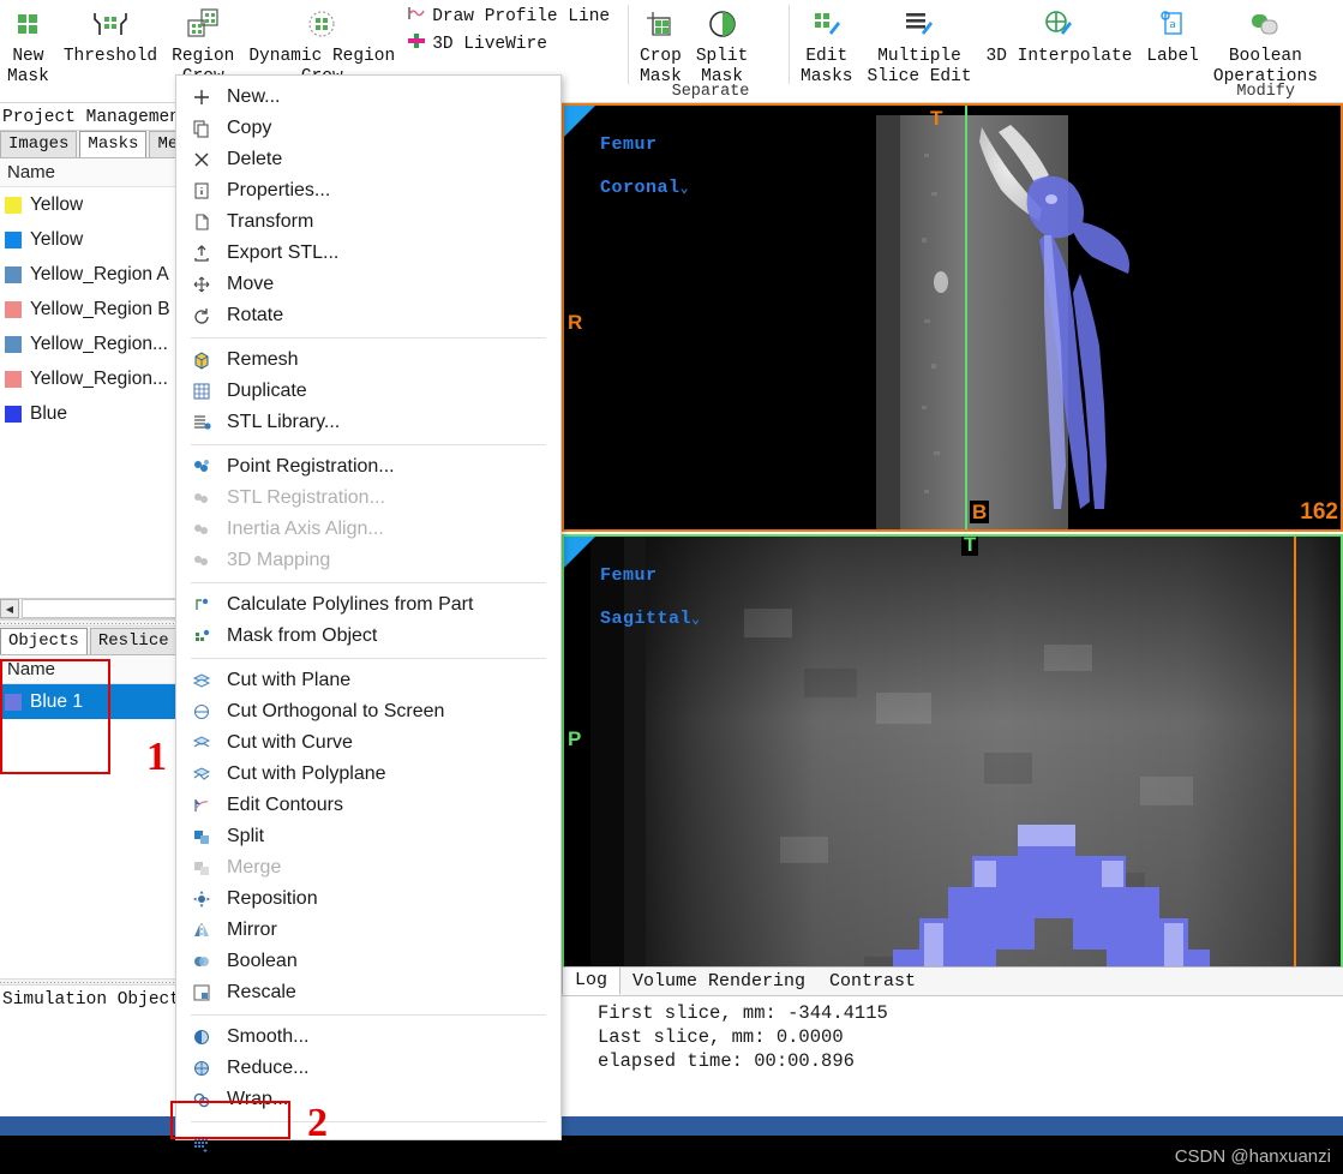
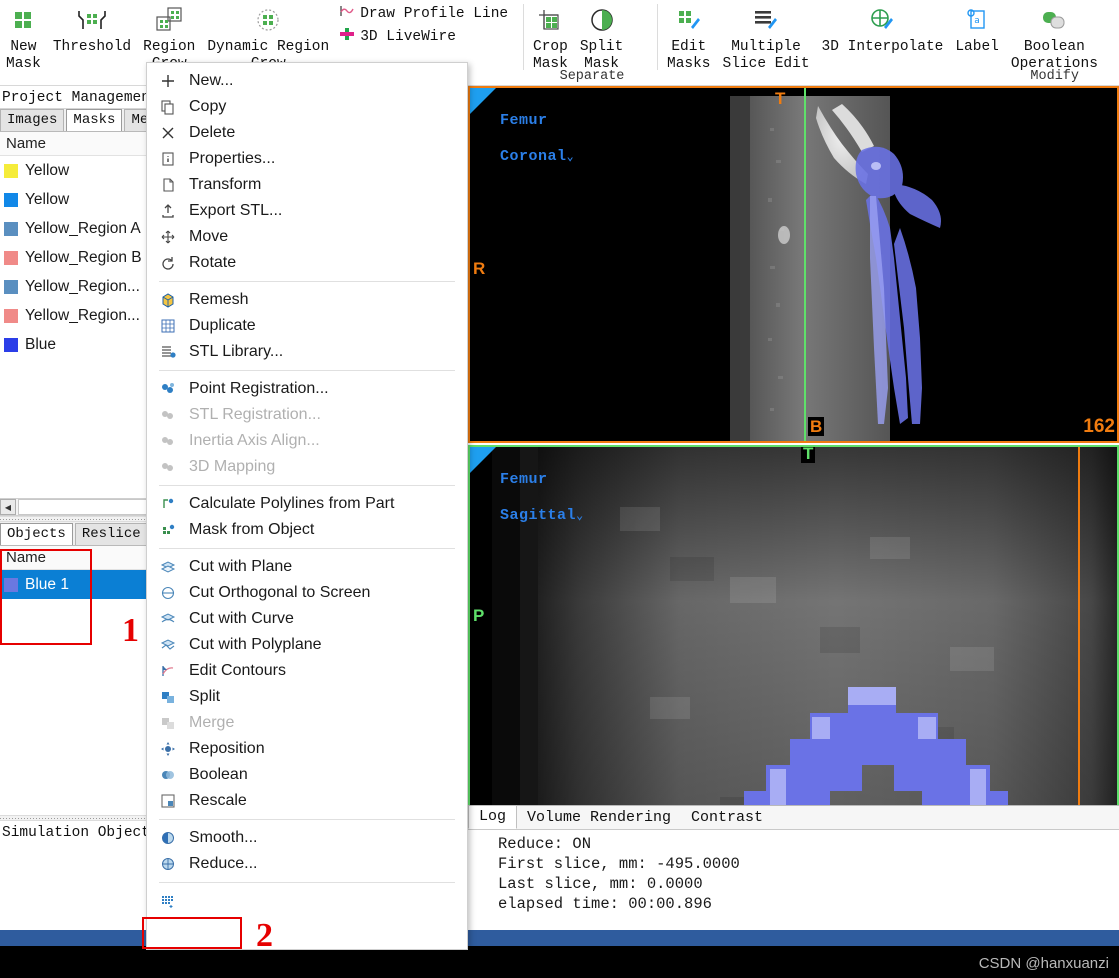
  New
  Mask
  Threshold
  Region
  Dynamic Region
  Draw Profile Line
  3D LiveWire
  Crop
  Mask
  Split
  Mask
  Separate
  Edit
  Masks
  Multiple
  Slice Edit
  3D Interpolate
  a
  Label
  Boolean
  Operations
  Modify
  Project Manageme
  Images
  Masks
  Me
  Name
  Yellow
  Yellow
  Yellow_Region A
  Yellow_Region B
  Yellow_Region...
  Yellow_Region...
  Blue
  ◀
  Objects
  Reslice
  Name
  Blue 1
  Simulation Objec
  1
  New...
  Copy
  Delete
  Properties...
  Transform
  Export STL...
  Move
  Rotate
  Remesh
  Duplicate
  STL Library...
  Point Registration...
  STL Registration...
  Inertia Axis Align...
  3D Mapping
  Calculate Polylines from Part
  Mask from Object
  Cut with Plane
  Cut Orthogonal to Screen
  Cut with Curve
  Cut with Polyplane
  Edit Contours
  Split
  Merge
  Reposition
- Mirror
  Boolean
  Rescale
  Smooth...
  Reduce...
- Wrap...
  2
  Femur
  Coronal⌄
  T
  R
  B
  162
  Femur
  Sagittal⌄
  T
  P
  Log
  Volume Rendering
  Contrast
+ Reduce: ON
- First slice, mm: -344.4115
+ First slice, mm: -495.0000
  Last slice, mm: 0.0000
  elapsed time: 00:00.896
  CSDN @hanxuanzi
